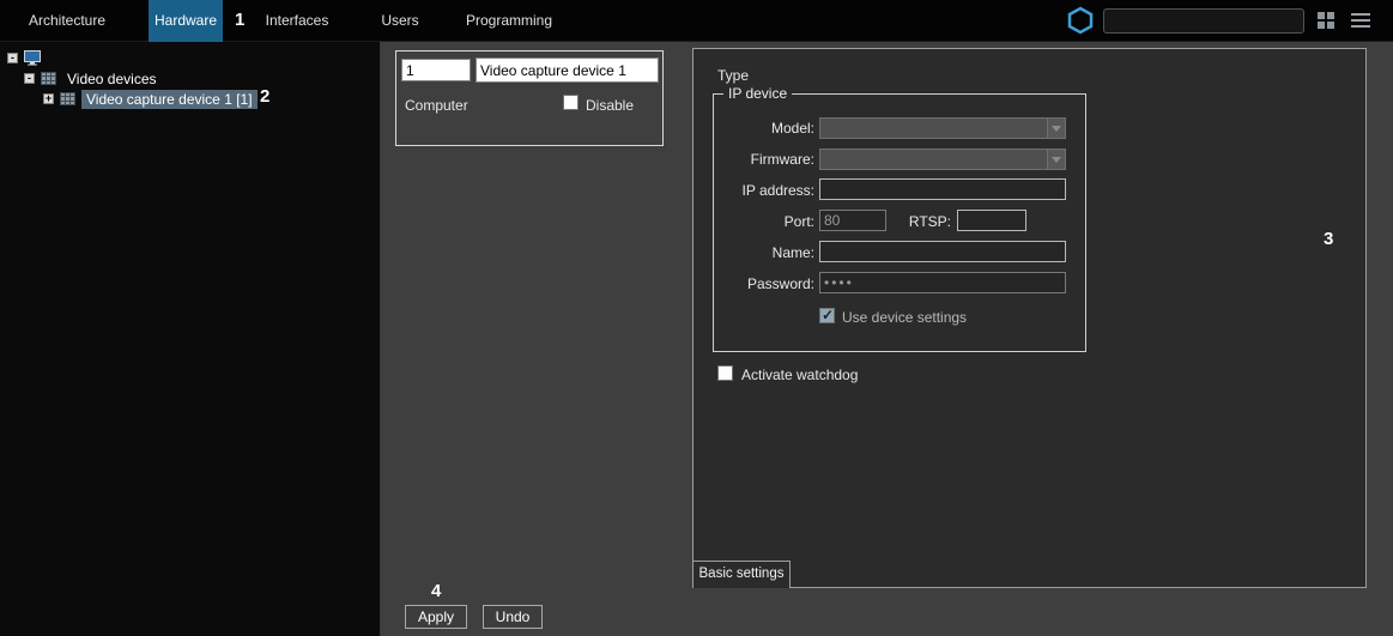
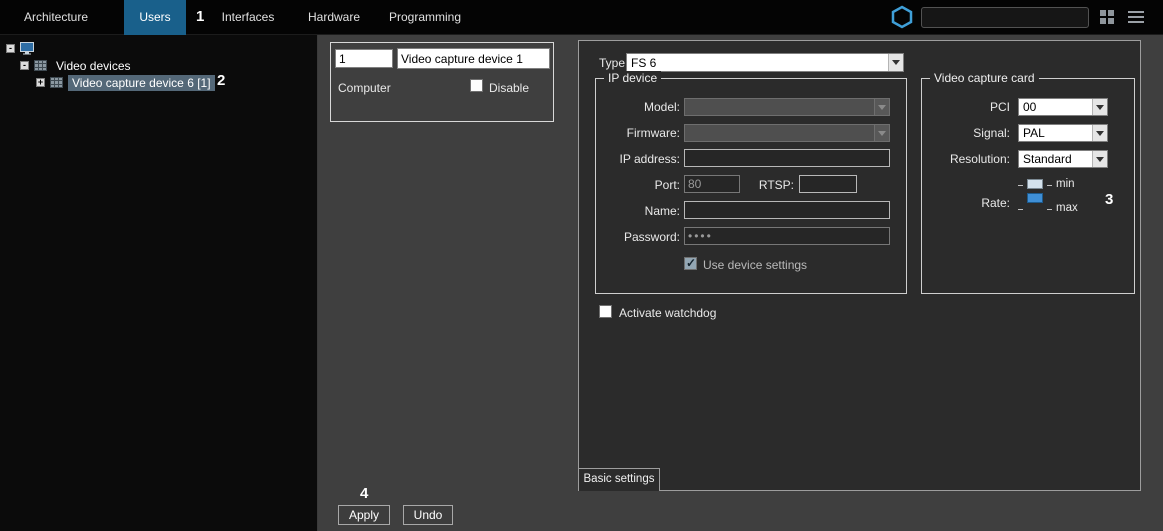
  Architecture
- Hardware
+ Users
  Interfaces
- Users
+ Hardware
  Programming
  1
  -
  -
  Video devices
  +
- Video capture device 1 [1]
+ Video capture device 6 [1]
  2
  1
  Video capture device 1
  Computer
  Disable
  Type
+ FS 6
  IP device
  Model:
  Firmware:
  IP address:
  Port:
  80
  RTSP:
  Name:
  Password:
  ••••
  Use device settings
+ Video capture card
+ PCI
+ 00
+ Signal:
+ PAL
+ Resolution:
+ Standard
+ Rate:
+ min
+ max
  3
  Activate watchdog
  Basic settings
  4
  Apply
  Undo
